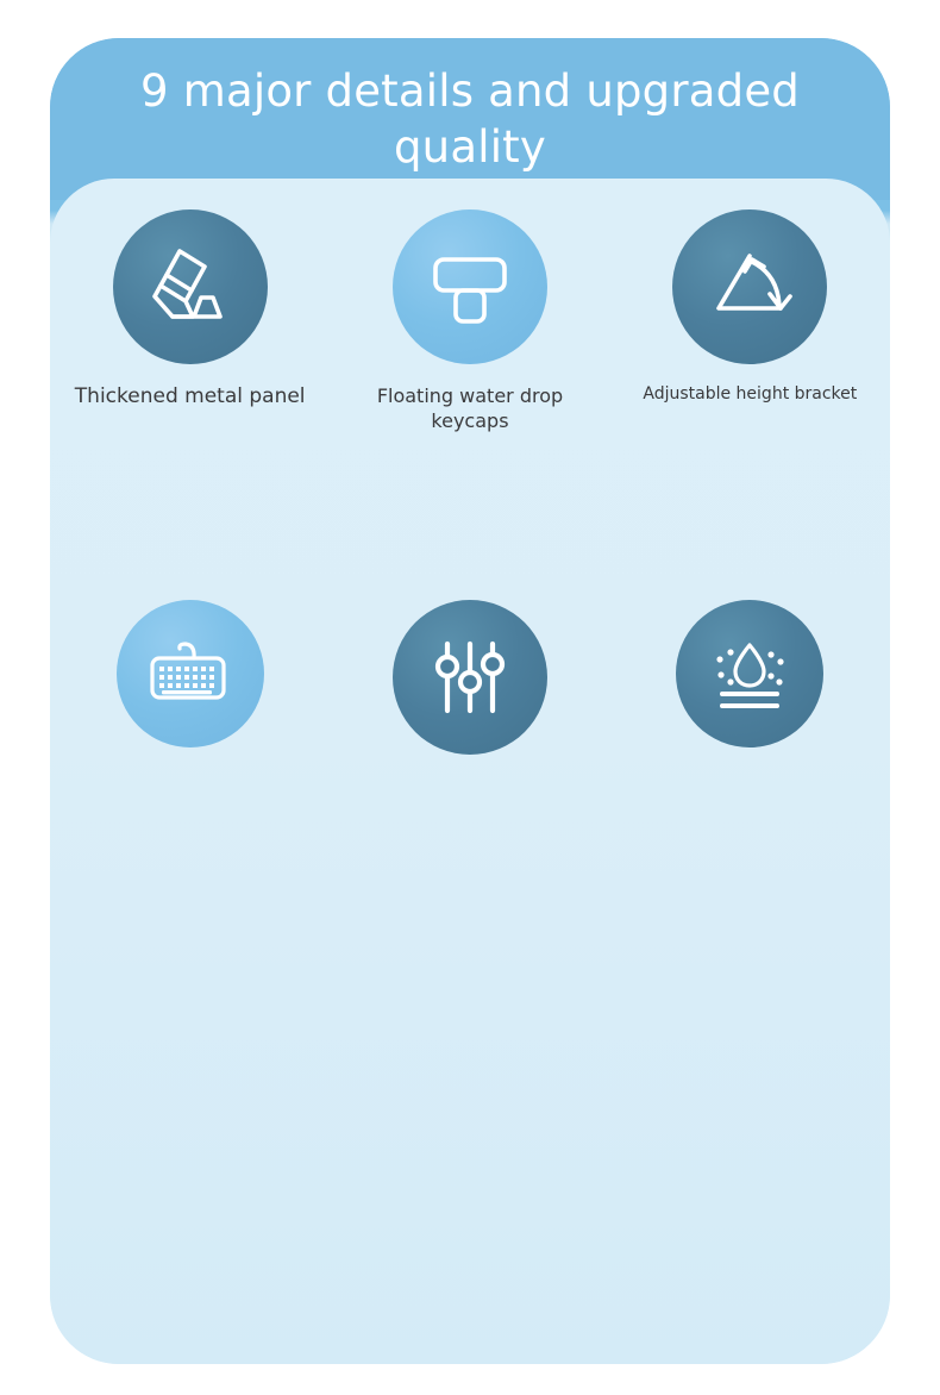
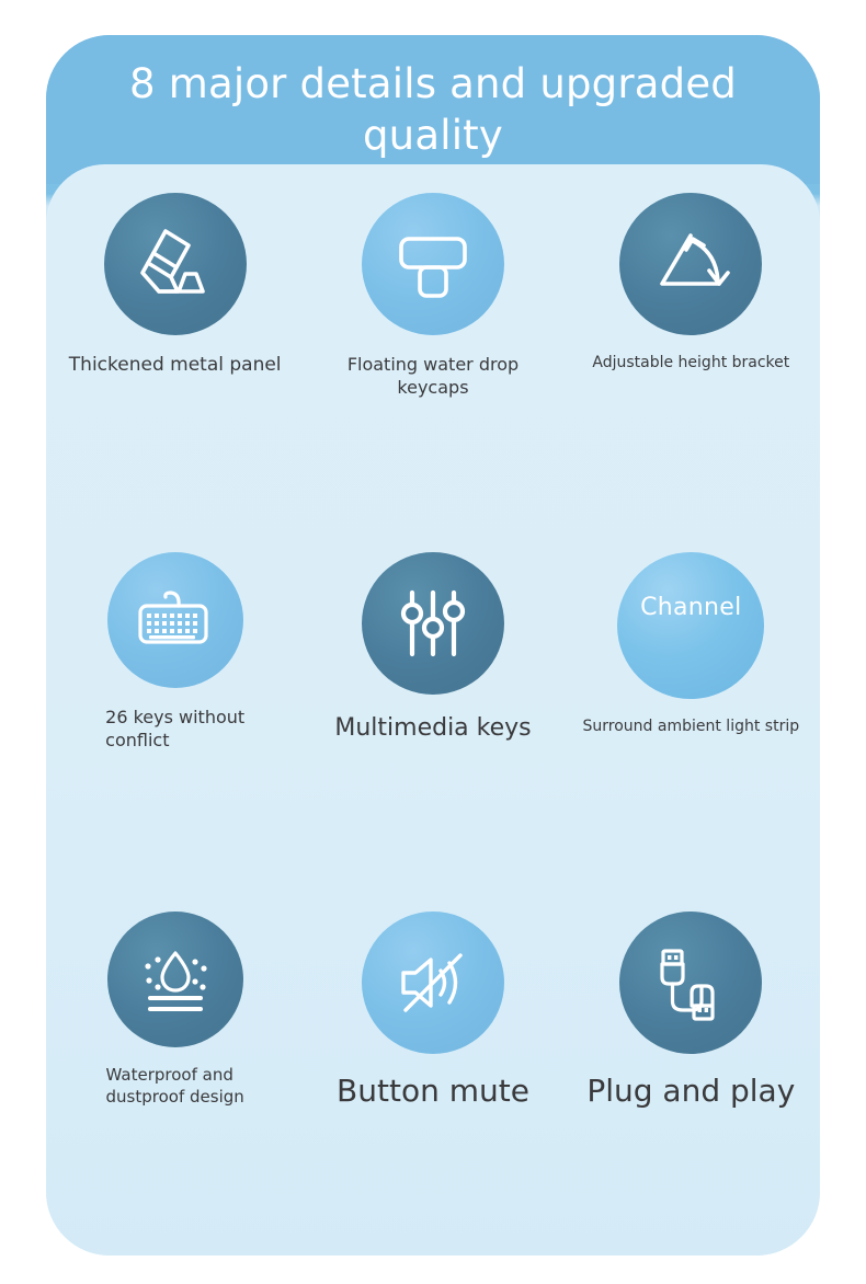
- 9 major details and upgraded quality
+ 8 major details and upgraded quality
  Thickened metal panel
  Floating water drop keycaps
  Adjustable height bracket
+ 26 keys without
+ conflict
+ Multimedia keys
+ Channel
+ Surround ambient light strip
+ Waterproof and
+ dustproof design
+ Button mute
+ Plug and play
